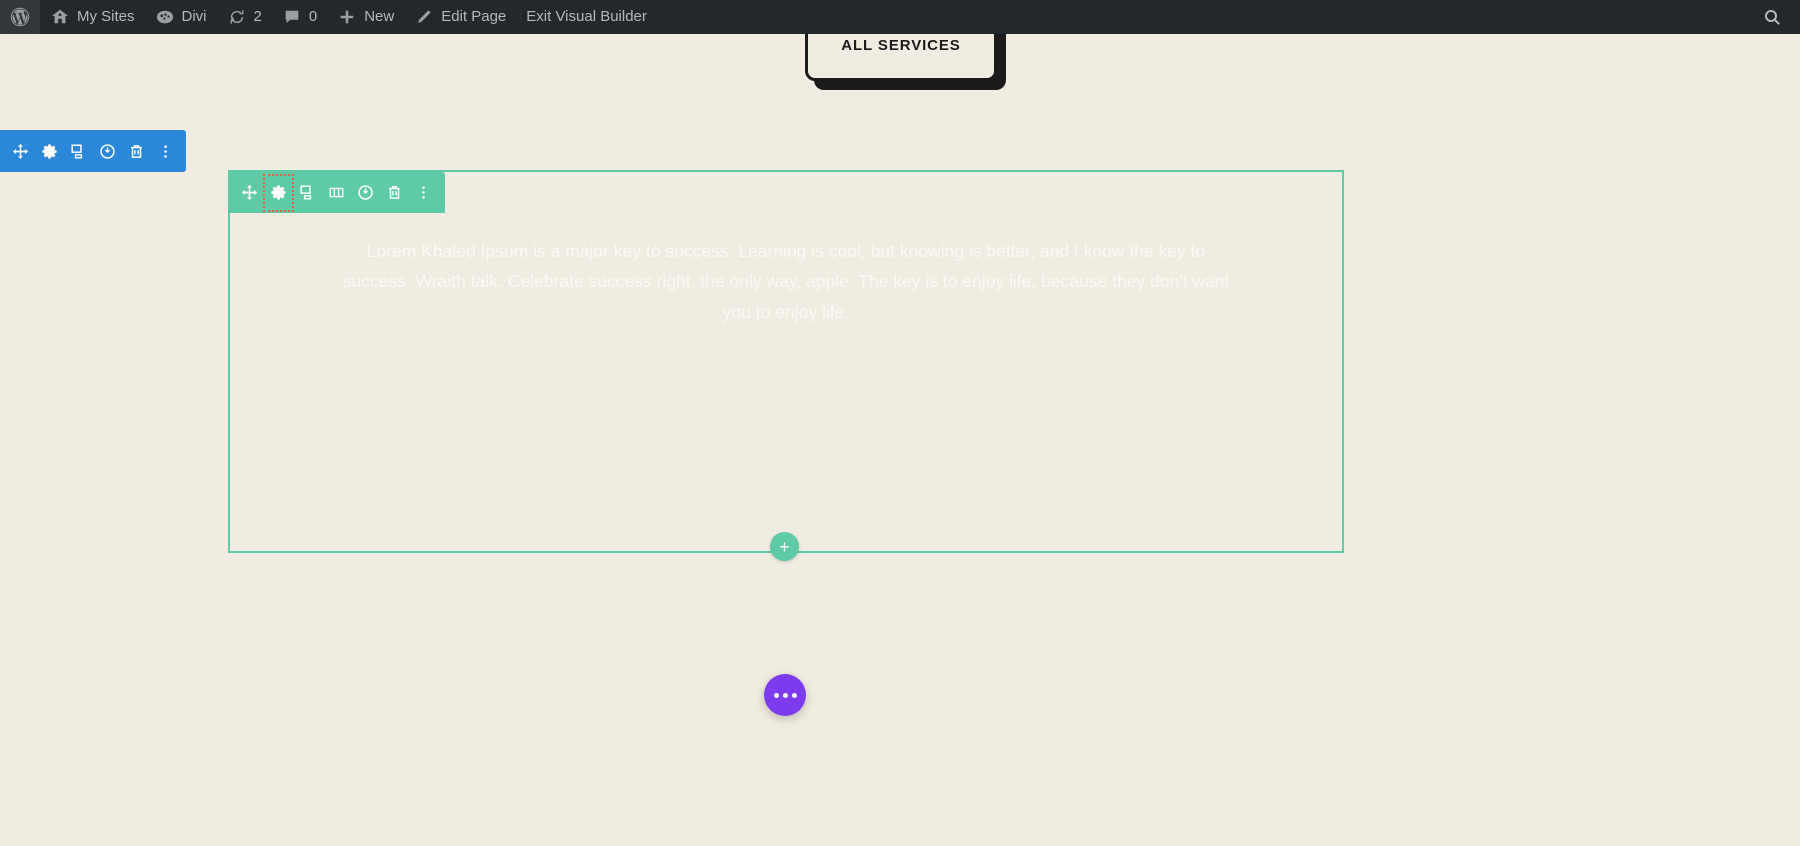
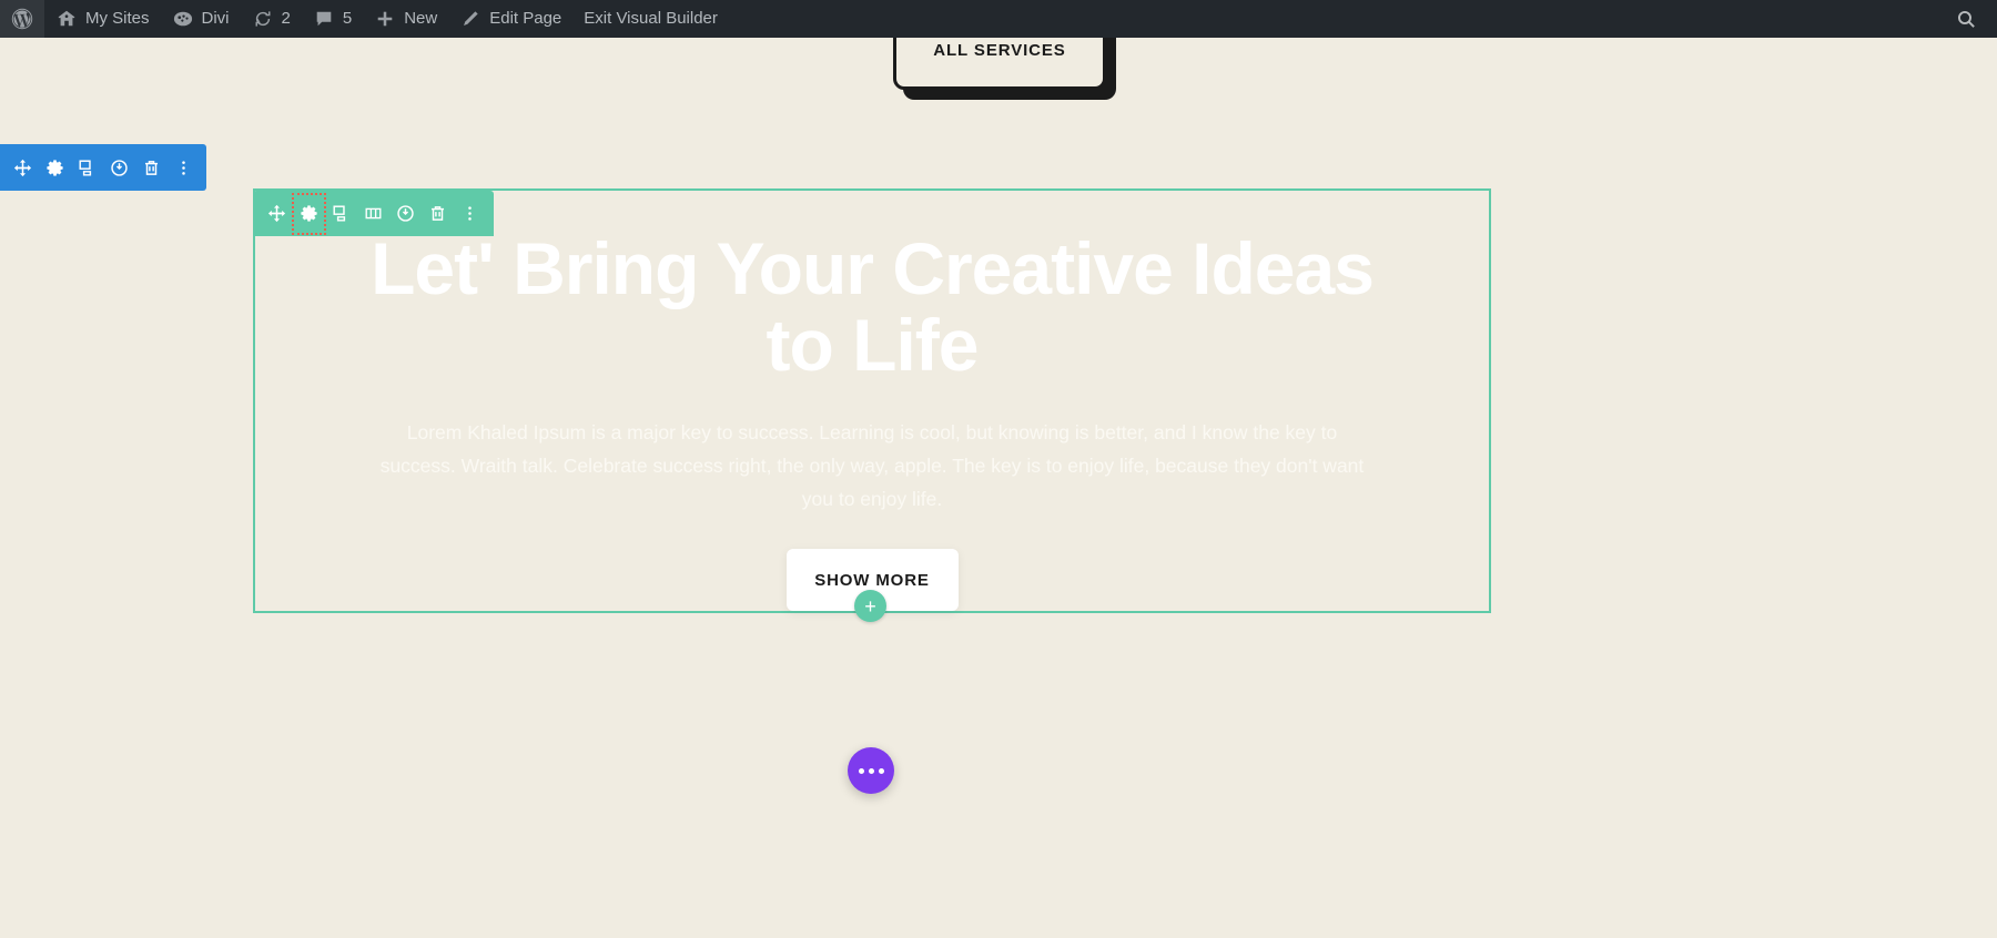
  My Sites
  Divi
  2
- 0
+ 5
  New
  Edit Page
  Exit Visual Builder
  ALL SERVICES
+ Let' Bring Your Creative Ideas to Life
+ SHOW MORE
  +
